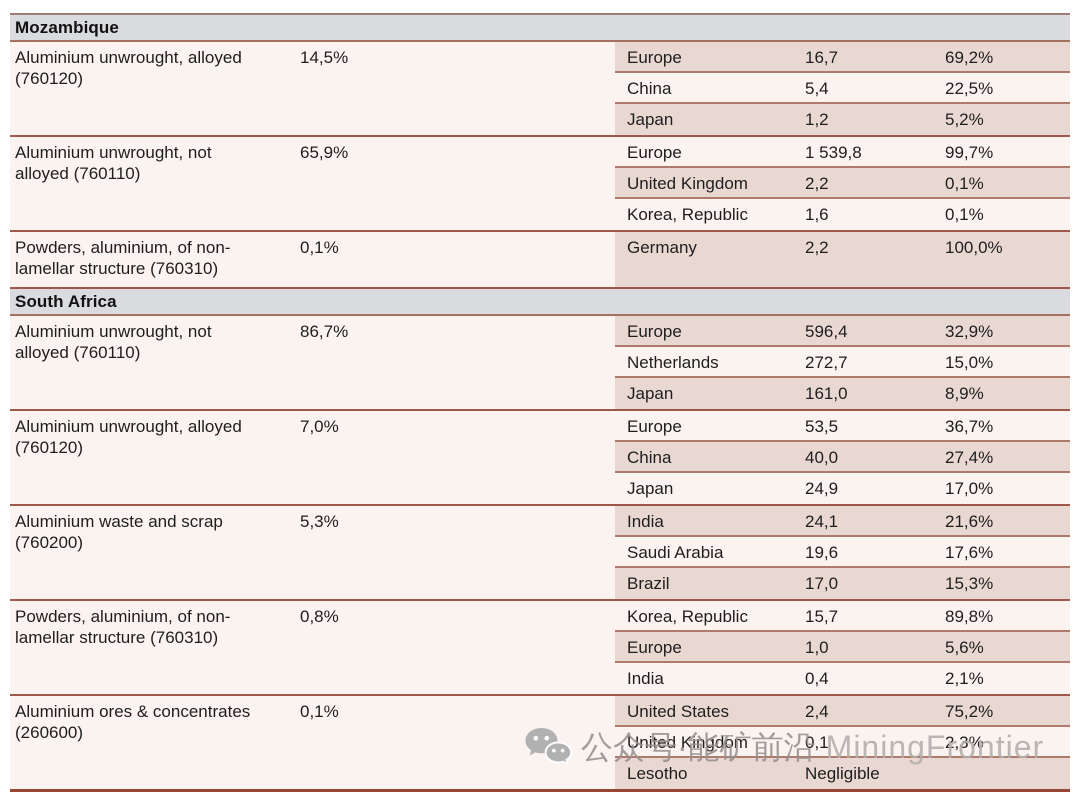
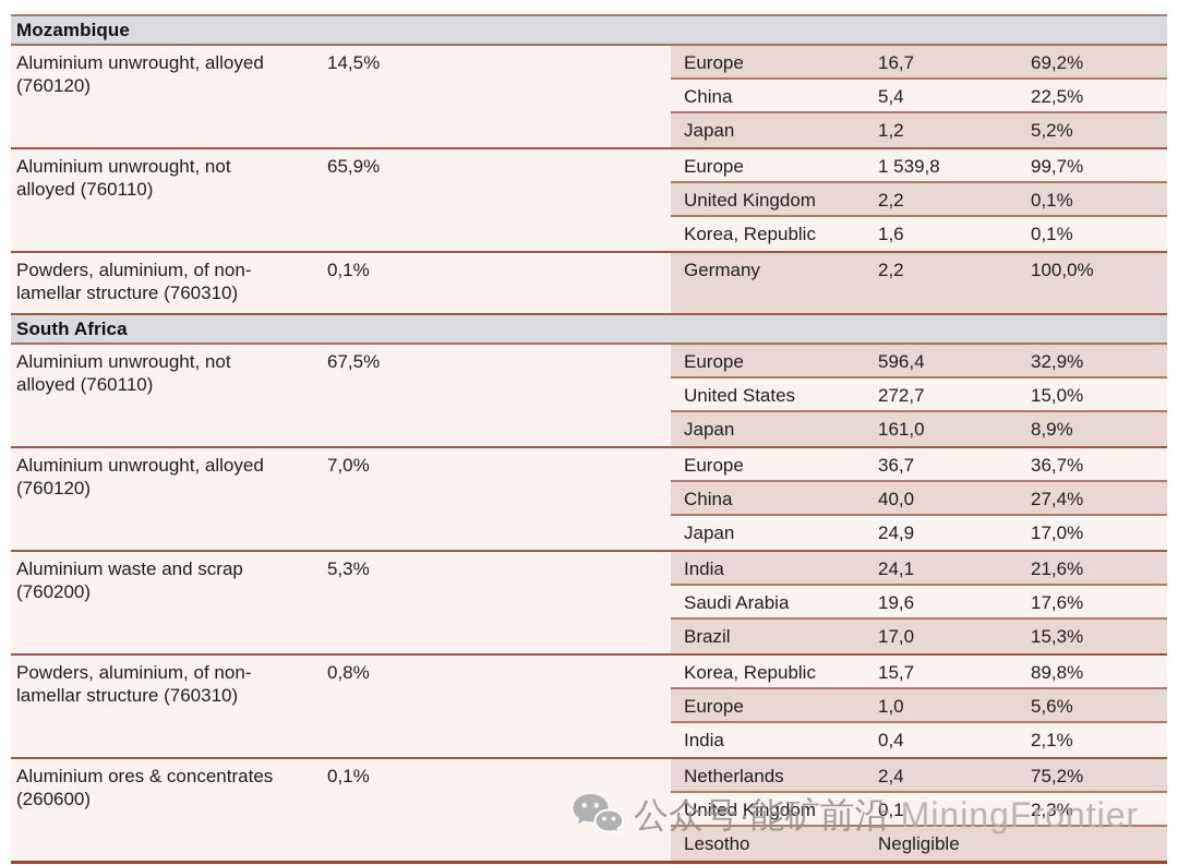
  Mozambique
  Aluminium unwrought, alloyed
  (760120)
  14,5%
  Europe
  16,7
  69,2%
  China
  5,4
  22,5%
  Japan
  1,2
  5,2%
  Aluminium unwrought, not
  alloyed (760110)
  65,9%
  Europe
  1 539,8
  99,7%
  United Kingdom
  2,2
  0,1%
  Korea, Republic
  1,6
  0,1%
  Powders, aluminium, of non-
  lamellar structure (760310)
  0,1%
  Germany
  2,2
  100,0%
  South Africa
  Aluminium unwrought, not
  alloyed (760110)
- 86,7%
+ 67,5%
  Europe
  596,4
  32,9%
- Netherlands
+ United States
  272,7
  15,0%
  Japan
  161,0
  8,9%
  Aluminium unwrought, alloyed
  (760120)
  7,0%
  Europe
- 53,5
+ 36,7
  36,7%
  China
  40,0
  27,4%
  Japan
  24,9
  17,0%
  Aluminium waste and scrap
  (760200)
  5,3%
  India
  24,1
  21,6%
  Saudi Arabia
  19,6
  17,6%
  Brazil
  17,0
  15,3%
  Powders, aluminium, of non-
  lamellar structure (760310)
  0,8%
  Korea, Republic
  15,7
  89,8%
  Europe
  1,0
  5,6%
  India
  0,4
  2,1%
  Aluminium ores & concentrates
  (260600)
  0,1%
- United States
+ Netherlands
  2,4
  75,2%
  United Kingdom
  0,1
  2,3%
  Lesotho
  Negligible
  公众号·能矿前沿 MiningFrontier
